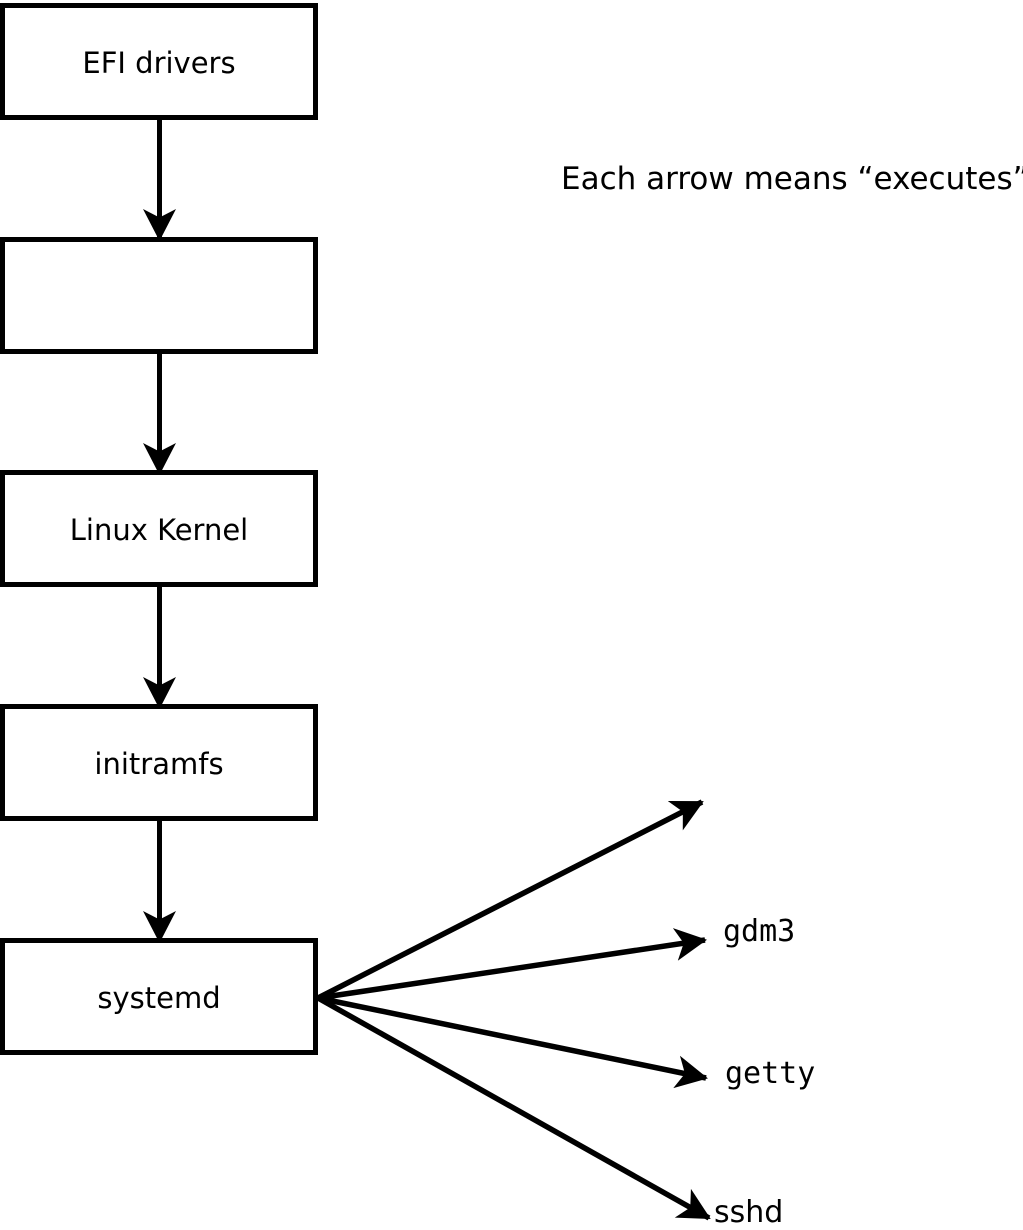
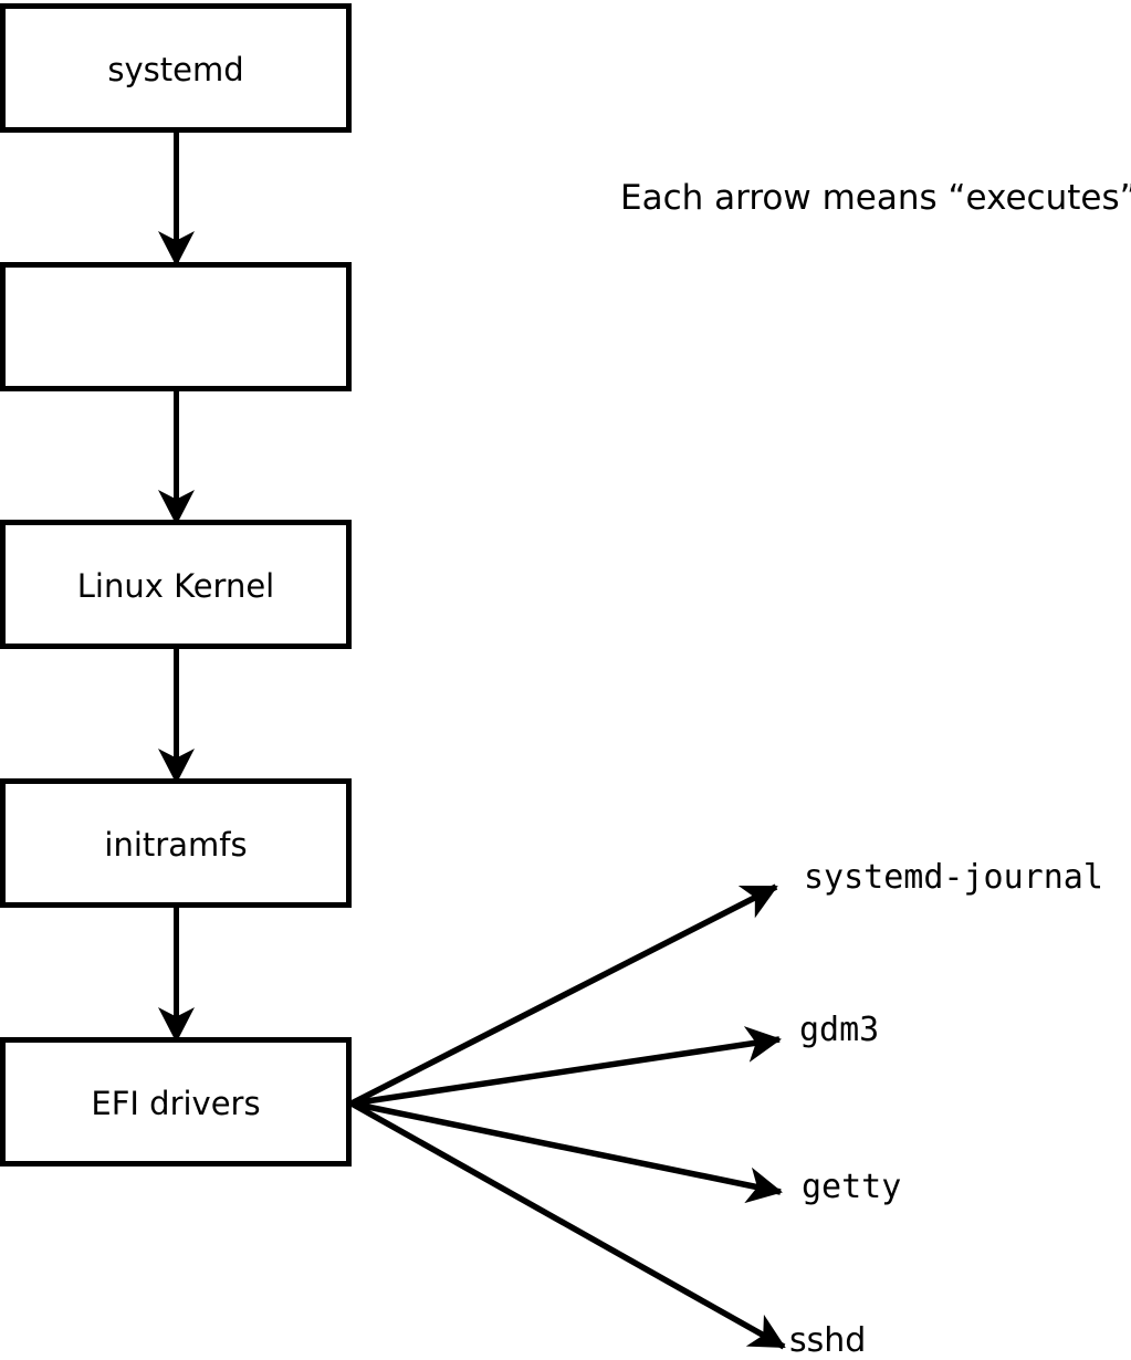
- EFI drivers
+ systemd
  Linux Kernel
  initramfs
- systemd
+ EFI drivers
  Each arrow means “executes”
+ systemd-journal
  gdm3
  getty
  sshd
